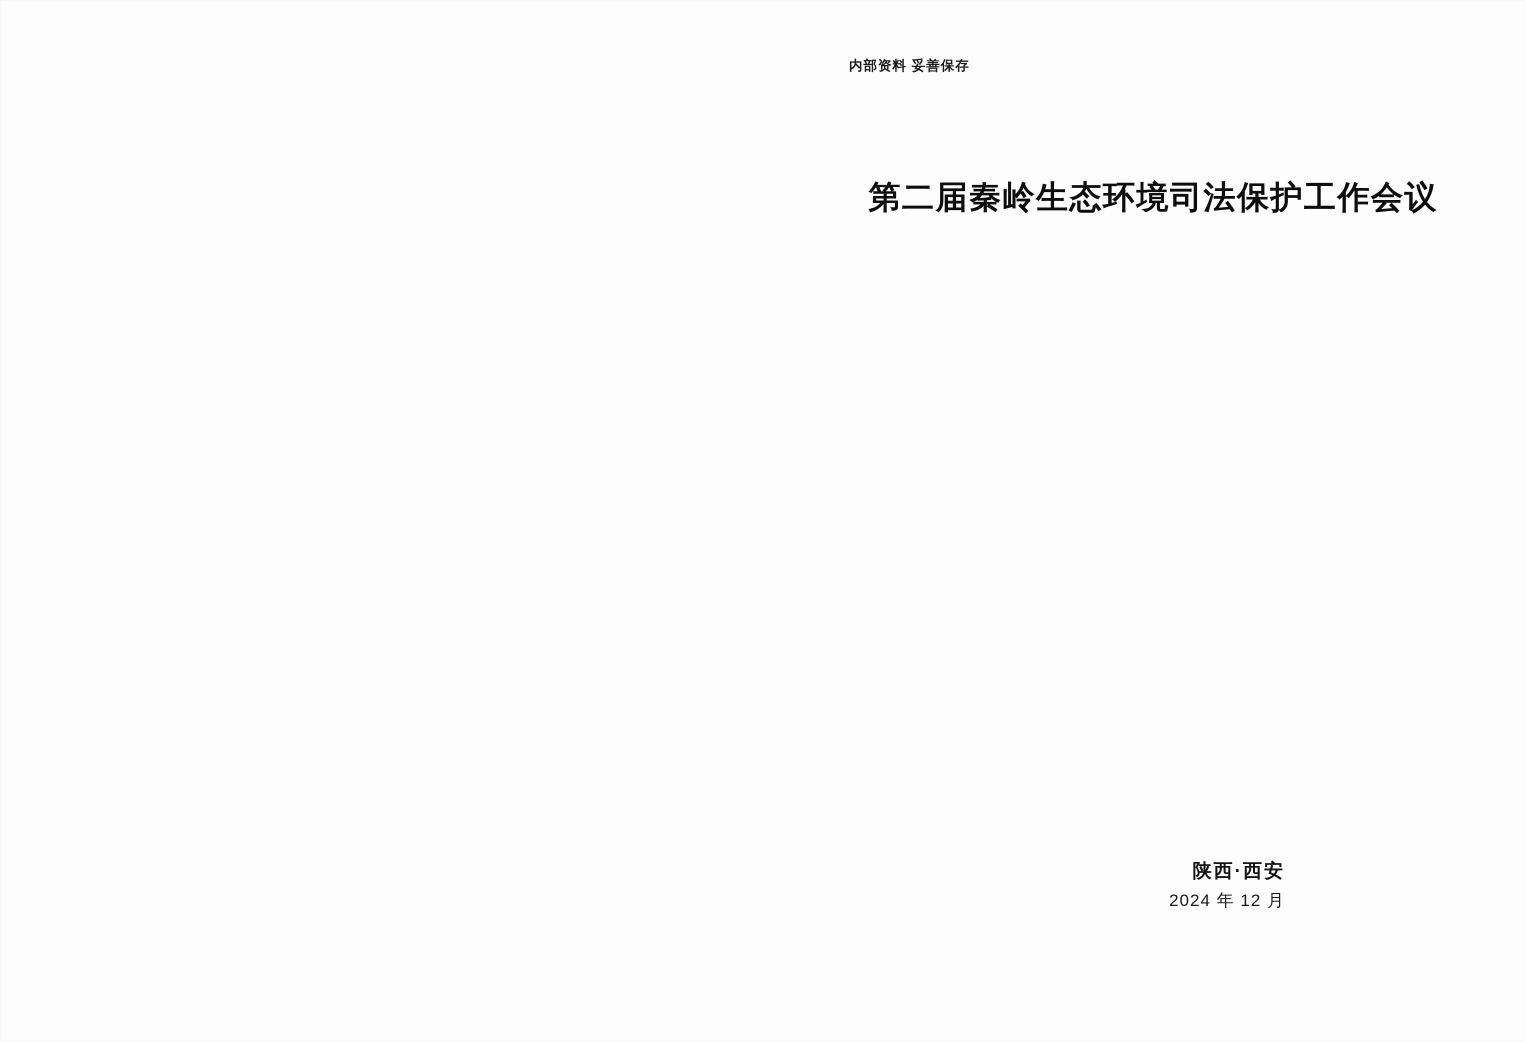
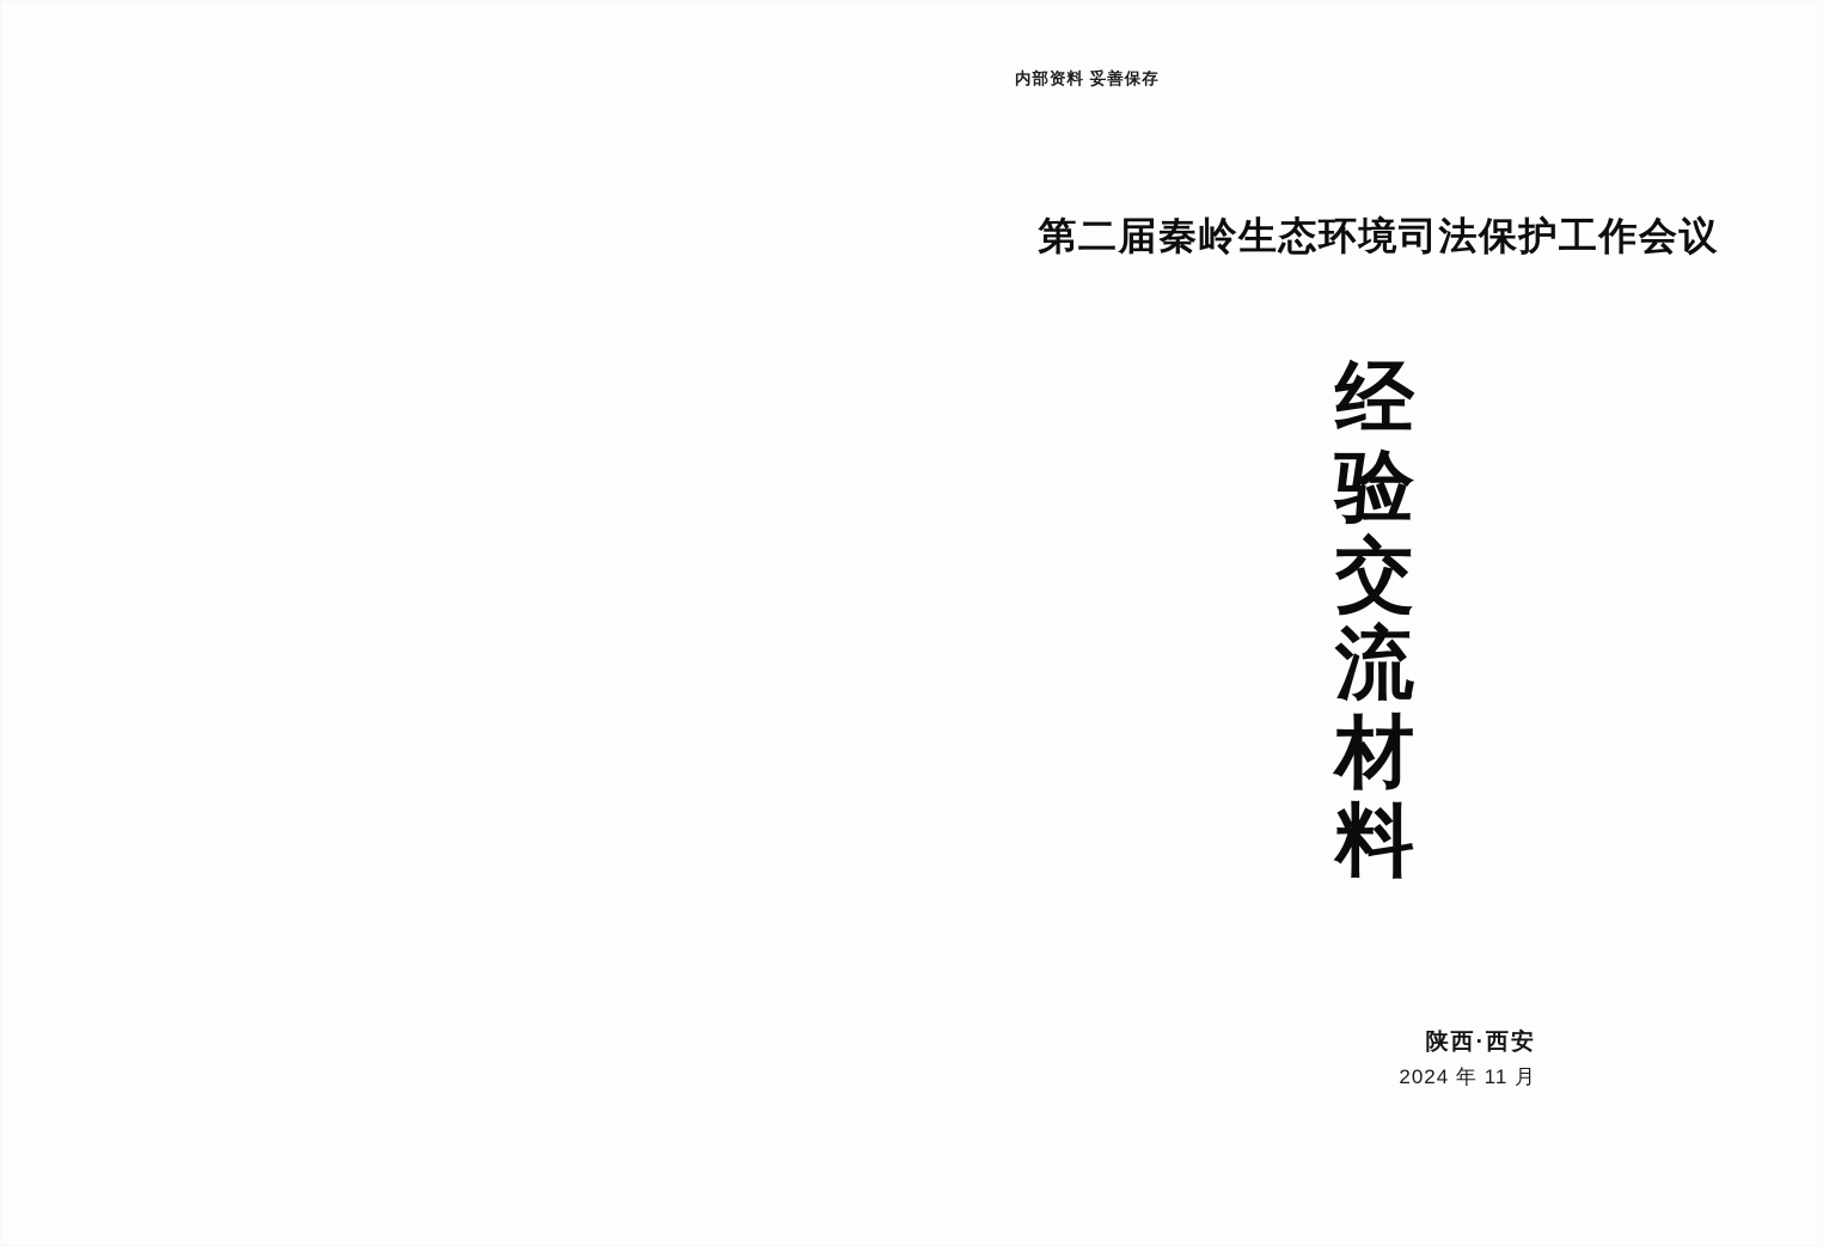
  内部资料 妥善保存
  第二届秦岭生态环境司法保护工作会议
+ 经
+ 验
+ 交
+ 流
+ 材
+ 料
  陕西·西安
- 2024 年 12 月
+ 2024 年 11 月
